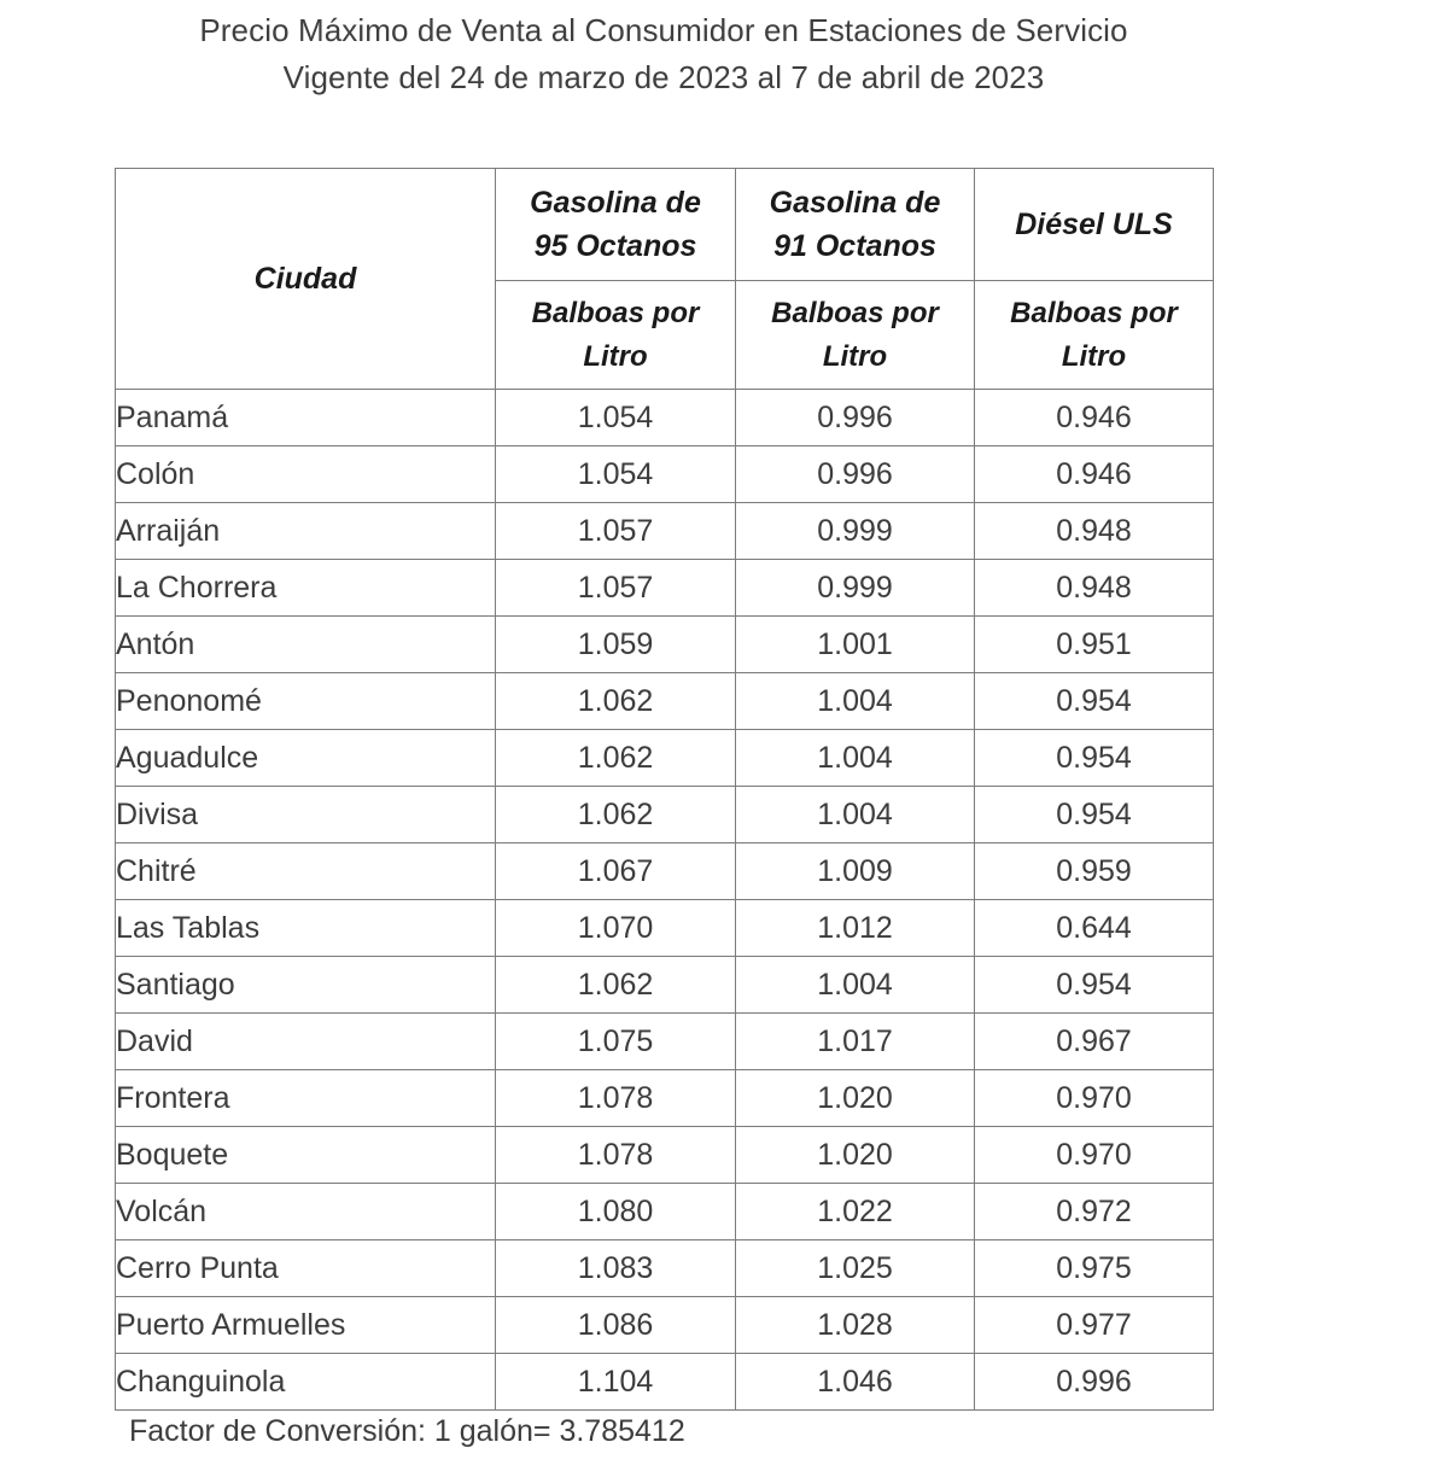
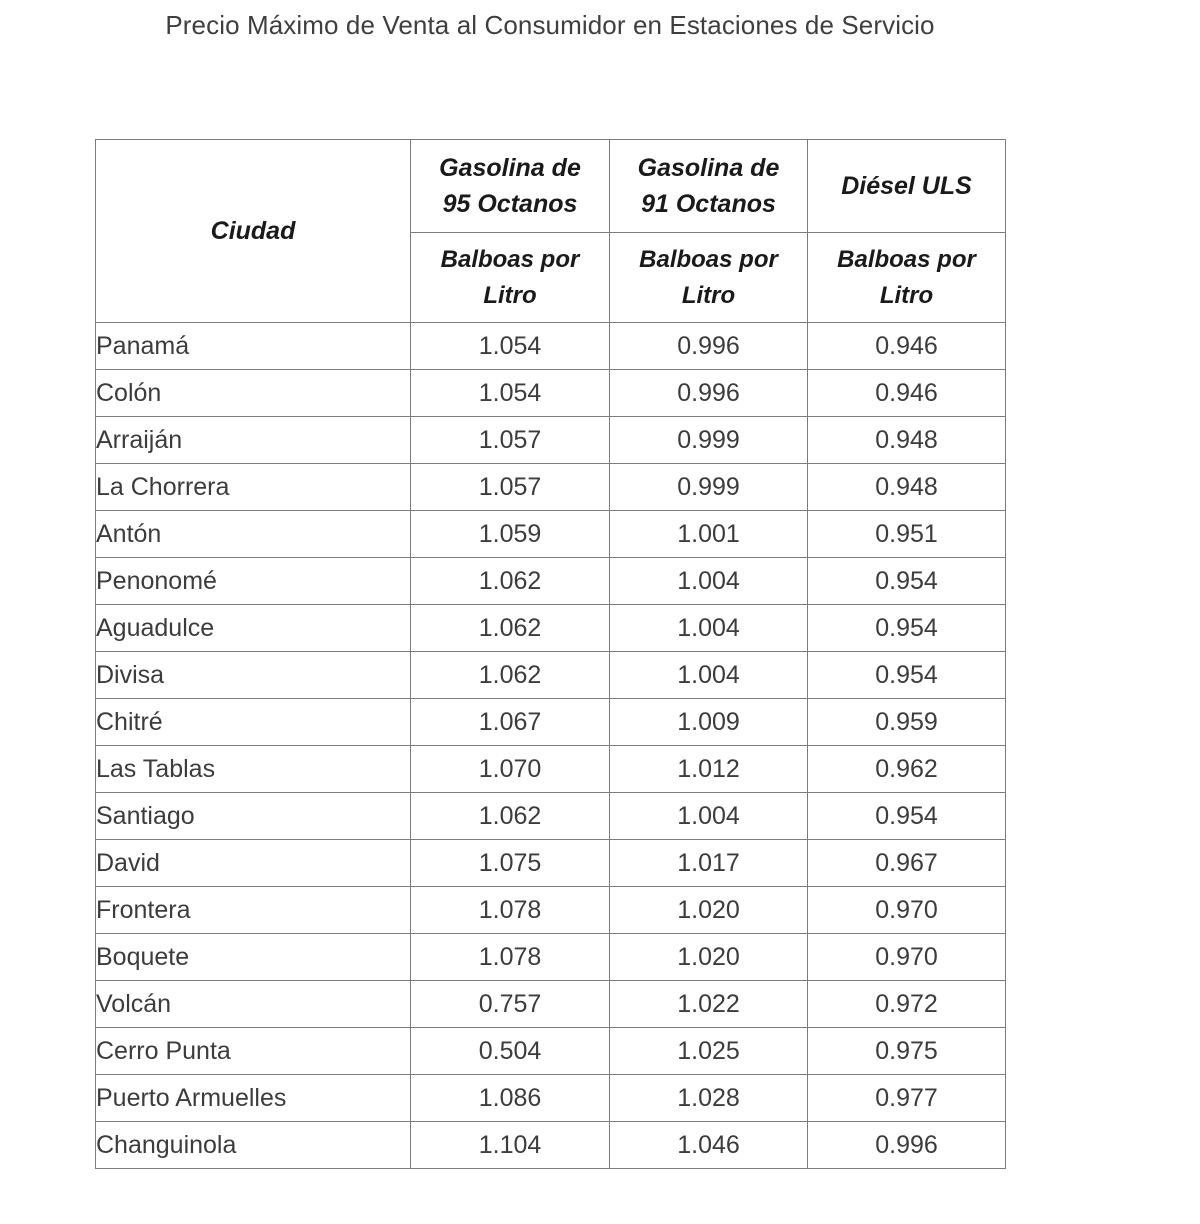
  Precio Máximo de Venta al Consumidor en Estaciones de Servicio
- Vigente del 24 de marzo de 2023 al 7 de abril de 2023
  Ciudad	Gasolina de 95 Octanos	Gasolina de 91 Octanos	Diésel ULS
  Balboas por Litro	Balboas por Litro	Balboas por Litro
  Panamá	1.054	0.996	0.946
  Colón	1.054	0.996	0.946
  Arraiján	1.057	0.999	0.948
  La Chorrera	1.057	0.999	0.948
  Antón	1.059	1.001	0.951
  Penonomé	1.062	1.004	0.954
  Aguadulce	1.062	1.004	0.954
  Divisa	1.062	1.004	0.954
  Chitré	1.067	1.009	0.959
- Las Tablas	1.070	1.012	0.644
+ Las Tablas	1.070	1.012	0.962
  Santiago	1.062	1.004	0.954
  David	1.075	1.017	0.967
  Frontera	1.078	1.020	0.970
  Boquete	1.078	1.020	0.970
- Volcán	1.080	1.022	0.972
+ Volcán	0.757	1.022	0.972
- Cerro Punta	1.083	1.025	0.975
+ Cerro Punta	0.504	1.025	0.975
  Puerto Armuelles	1.086	1.028	0.977
  Changuinola	1.104	1.046	0.996
- Factor de Conversión: 1 galón= 3.785412
